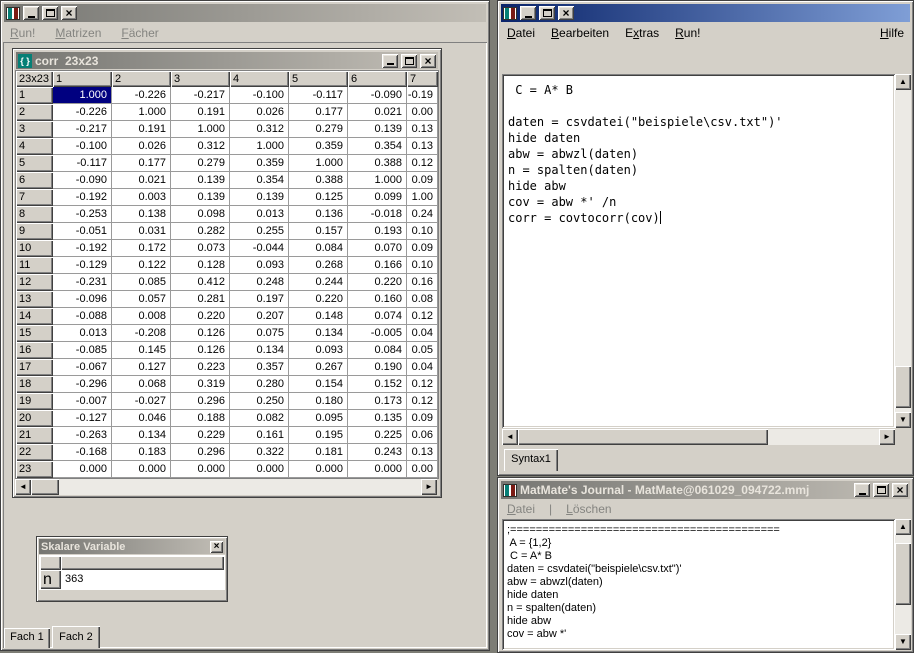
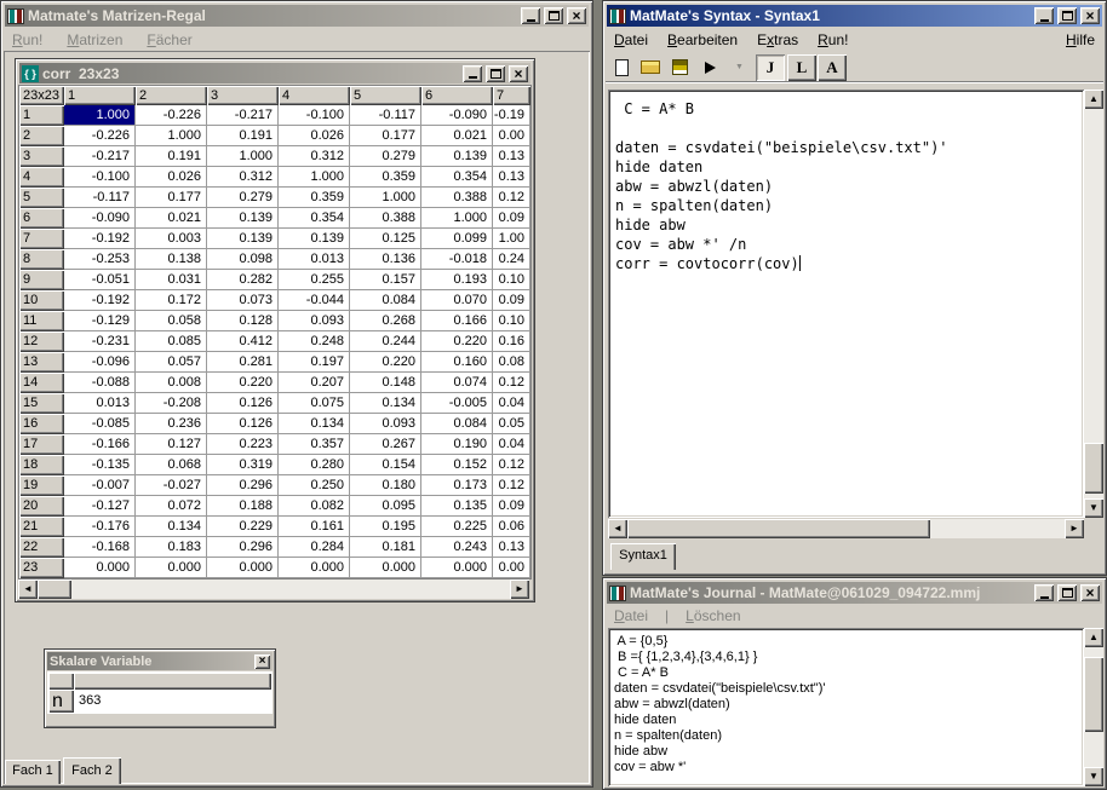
+ Matmate's Matrizen-Regal
  ×
  Run!
  Matrizen
  Fächer
  { }
  corr 23x23
  ×
  23x23
  1
  2
  3
  4
  5
  6
  7
  1
  1.000
  -0.226
  -0.217
  -0.100
  -0.117
  -0.090
  -0.19
  2
  -0.226
  1.000
  0.191
  0.026
  0.177
  0.021
  0.00
  3
  -0.217
  0.191
  1.000
  0.312
  0.279
  0.139
  0.13
  4
  -0.100
  0.026
  0.312
  1.000
  0.359
  0.354
  0.13
  5
  -0.117
  0.177
  0.279
  0.359
  1.000
  0.388
  0.12
  6
  -0.090
  0.021
  0.139
  0.354
  0.388
  1.000
  0.09
  7
  -0.192
  0.003
  0.139
  0.139
  0.125
  0.099
  1.00
  8
  -0.253
  0.138
  0.098
  0.013
  0.136
  -0.018
  0.24
  9
  -0.051
  0.031
  0.282
  0.255
  0.157
  0.193
  0.10
  10
  -0.192
  0.172
  0.073
  -0.044
  0.084
  0.070
  0.09
  11
  -0.129
- 0.122
+ 0.058
  0.128
  0.093
  0.268
  0.166
  0.10
  12
  -0.231
  0.085
  0.412
  0.248
  0.244
  0.220
  0.16
  13
  -0.096
  0.057
  0.281
  0.197
  0.220
  0.160
  0.08
  14
  -0.088
  0.008
  0.220
  0.207
  0.148
  0.074
  0.12
  15
  0.013
  -0.208
  0.126
  0.075
  0.134
  -0.005
  0.04
  16
  -0.085
- 0.145
+ 0.236
  0.126
  0.134
  0.093
  0.084
  0.05
  17
- -0.067
+ -0.166
  0.127
  0.223
  0.357
  0.267
  0.190
  0.04
  18
- -0.296
+ -0.135
  0.068
  0.319
  0.280
  0.154
  0.152
  0.12
  19
  -0.007
  -0.027
  0.296
  0.250
  0.180
  0.173
  0.12
  20
  -0.127
- 0.046
+ 0.072
  0.188
  0.082
  0.095
  0.135
  0.09
  21
- -0.263
+ -0.176
  0.134
  0.229
  0.161
  0.195
  0.225
  0.06
  22
  -0.168
  0.183
  0.296
- 0.322
+ 0.284
  0.181
  0.243
  0.13
  23
  0.000
  0.000
  0.000
  0.000
  0.000
  0.000
  0.00
  ◄
  ►
  Skalare Variable
  ×
  n
  363
  Fach 1
  Fach 2
+ MatMate's Syntax - Syntax1
  ×
  Datei
  Bearbeiten
  Extras
  Run!
  Hilfe
+ J
+ L
+ A
  C = A* B
  daten = csvdatei("beispiele\csv.txt")'
  hide daten
  abw = abwzl(daten)
  n = spalten(daten)
  hide abw
  cov = abw *' /n
  corr = covtocorr(cov)
  ▲
  ▼
  ◄
  ►
  Syntax1
  MatMate's Journal - MatMate@061029_094722.mmj
  ×
  Datei
  |
  Löschen
- ;==========================================
- A = {1,2}
+ A = {0,5}
+ B ={ {1,2,3,4},{3,4,6,1} }
  C = A* B
  daten = csvdatei("beispiele\csv.txt")'
  abw = abwzl(daten)
  hide daten
  n = spalten(daten)
  hide abw
  cov = abw *'
  ▲
  ▼
